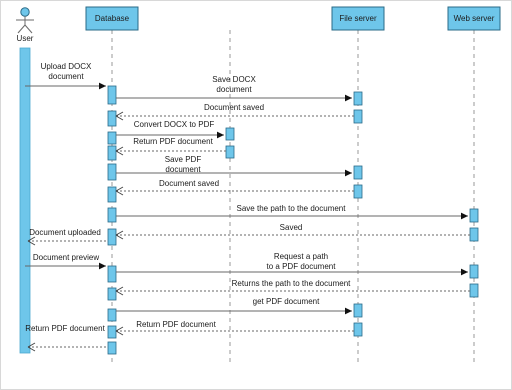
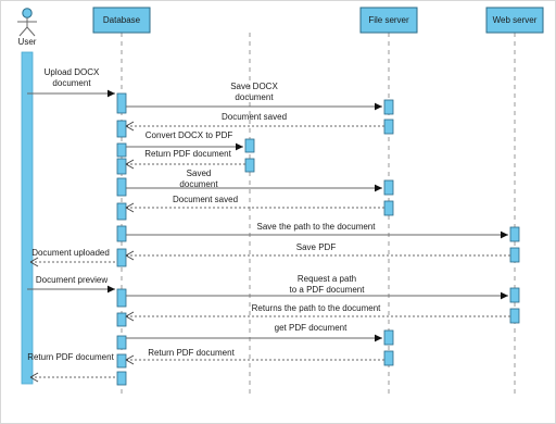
  Database
  File server
  Web server
  User
  Upload DOCX document
  Save DOCX document
  Document saved
  Convert DOCX to PDF
  Return PDF document
- Save PDF document
+ Saved document
  Document saved
  Save the path to the document
- Saved
+ Save PDF
  Document uploaded
  Document preview
  Request a path to a PDF document
  Returns the path to the document
  get PDF document
  Return PDF document
  Return PDF document
